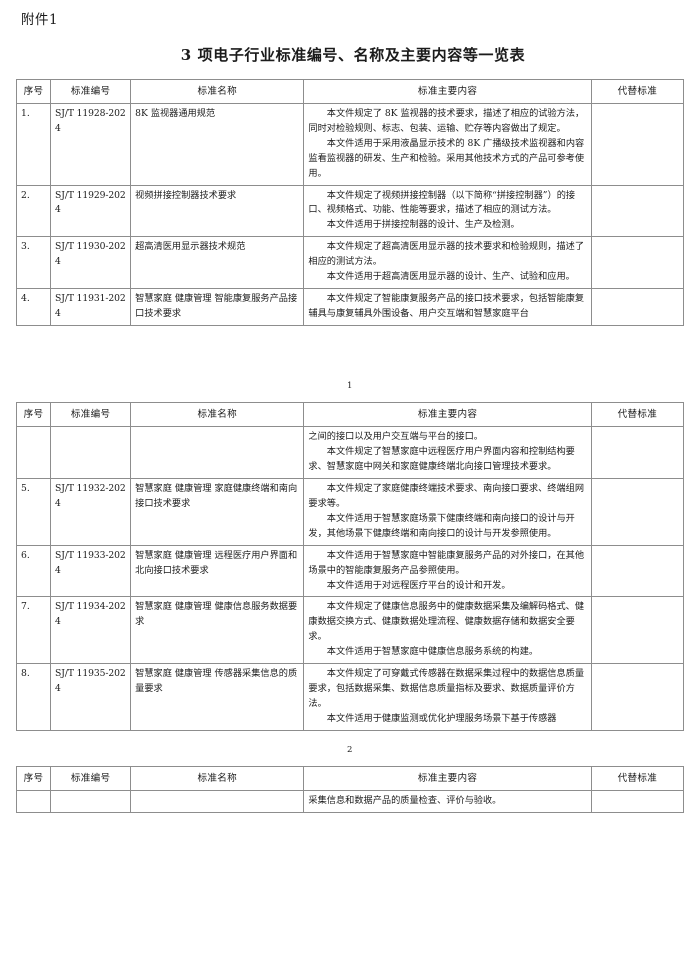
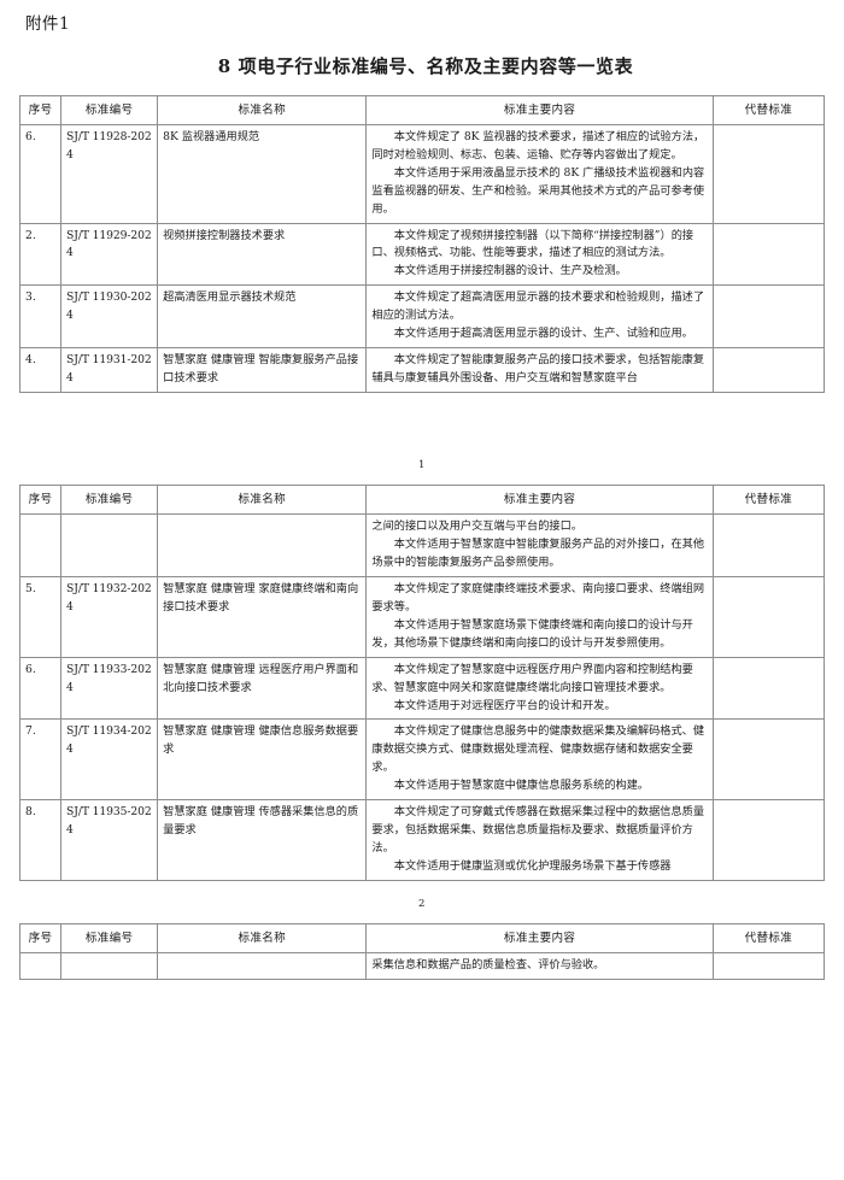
  附件1
- 3 项电子行业标准编号、名称及主要内容等一览表
+ 8 项电子行业标准编号、名称及主要内容等一览表
  序号	标准编号	标准名称	标准主要内容	代替标准
- 1.	SJ/T 11928-2024	8K 监视器通用规范	本文件规定了 8K 监视器的技术要求，描述了相应的试验方法，同时对检验规则、标志、包装、运输、贮存等内容做出了规定。本文件适用于采用液晶显示技术的 8K 广播级技术监视器和内容监看监视器的研发、生产和检验。采用其他技术方式的产品可参考使用。
+ 6.	SJ/T 11928-2024	8K 监视器通用规范	本文件规定了 8K 监视器的技术要求，描述了相应的试验方法，同时对检验规则、标志、包装、运输、贮存等内容做出了规定。本文件适用于采用液晶显示技术的 8K 广播级技术监视器和内容监看监视器的研发、生产和检验。采用其他技术方式的产品可参考使用。
  2.	SJ/T 11929-2024	视频拼接控制器技术要求	本文件规定了视频拼接控制器（以下简称“拼接控制器”）的接口、视频格式、功能、性能等要求，描述了相应的测试方法。本文件适用于拼接控制器的设计、生产及检测。
  3.	SJ/T 11930-2024	超高清医用显示器技术规范	本文件规定了超高清医用显示器的技术要求和检验规则，描述了相应的测试方法。本文件适用于超高清医用显示器的设计、生产、试验和应用。
  4.	SJ/T 11931-2024	智慧家庭 健康管理 智能康复服务产品接口技术要求	本文件规定了智能康复服务产品的接口技术要求，包括智能康复辅具与康复辅具外围设备、用户交互端和智慧家庭平台
  1
  序号	标准编号	标准名称	标准主要内容	代替标准
- 			之间的接口以及用户交互端与平台的接口。本文件规定了智慧家庭中远程医疗用户界面内容和控制结构要求、智慧家庭中网关和家庭健康终端北向接口管理技术要求。
+ 			之间的接口以及用户交互端与平台的接口。本文件适用于智慧家庭中智能康复服务产品的对外接口，在其他场景中的智能康复服务产品参照使用。
  5.	SJ/T 11932-2024	智慧家庭 健康管理 家庭健康终端和南向接口技术要求	本文件规定了家庭健康终端技术要求、南向接口要求、终端组网要求等。本文件适用于智慧家庭场景下健康终端和南向接口的设计与开发，其他场景下健康终端和南向接口的设计与开发参照使用。
- 6.	SJ/T 11933-2024	智慧家庭 健康管理 远程医疗用户界面和北向接口技术要求	本文件适用于智慧家庭中智能康复服务产品的对外接口，在其他场景中的智能康复服务产品参照使用。本文件适用于对远程医疗平台的设计和开发。
+ 6.	SJ/T 11933-2024	智慧家庭 健康管理 远程医疗用户界面和北向接口技术要求	本文件规定了智慧家庭中远程医疗用户界面内容和控制结构要求、智慧家庭中网关和家庭健康终端北向接口管理技术要求。本文件适用于对远程医疗平台的设计和开发。
  7.	SJ/T 11934-2024	智慧家庭 健康管理 健康信息服务数据要求	本文件规定了健康信息服务中的健康数据采集及编解码格式、健康数据交换方式、健康数据处理流程、健康数据存储和数据安全要求。本文件适用于智慧家庭中健康信息服务系统的构建。
  8.	SJ/T 11935-2024	智慧家庭 健康管理 传感器采集信息的质量要求	本文件规定了可穿戴式传感器在数据采集过程中的数据信息质量要求，包括数据采集、数据信息质量指标及要求、数据质量评价方法。本文件适用于健康监测或优化护理服务场景下基于传感器
  2
  序号	标准编号	标准名称	标准主要内容	代替标准
  			采集信息和数据产品的质量检查、评价与验收。
